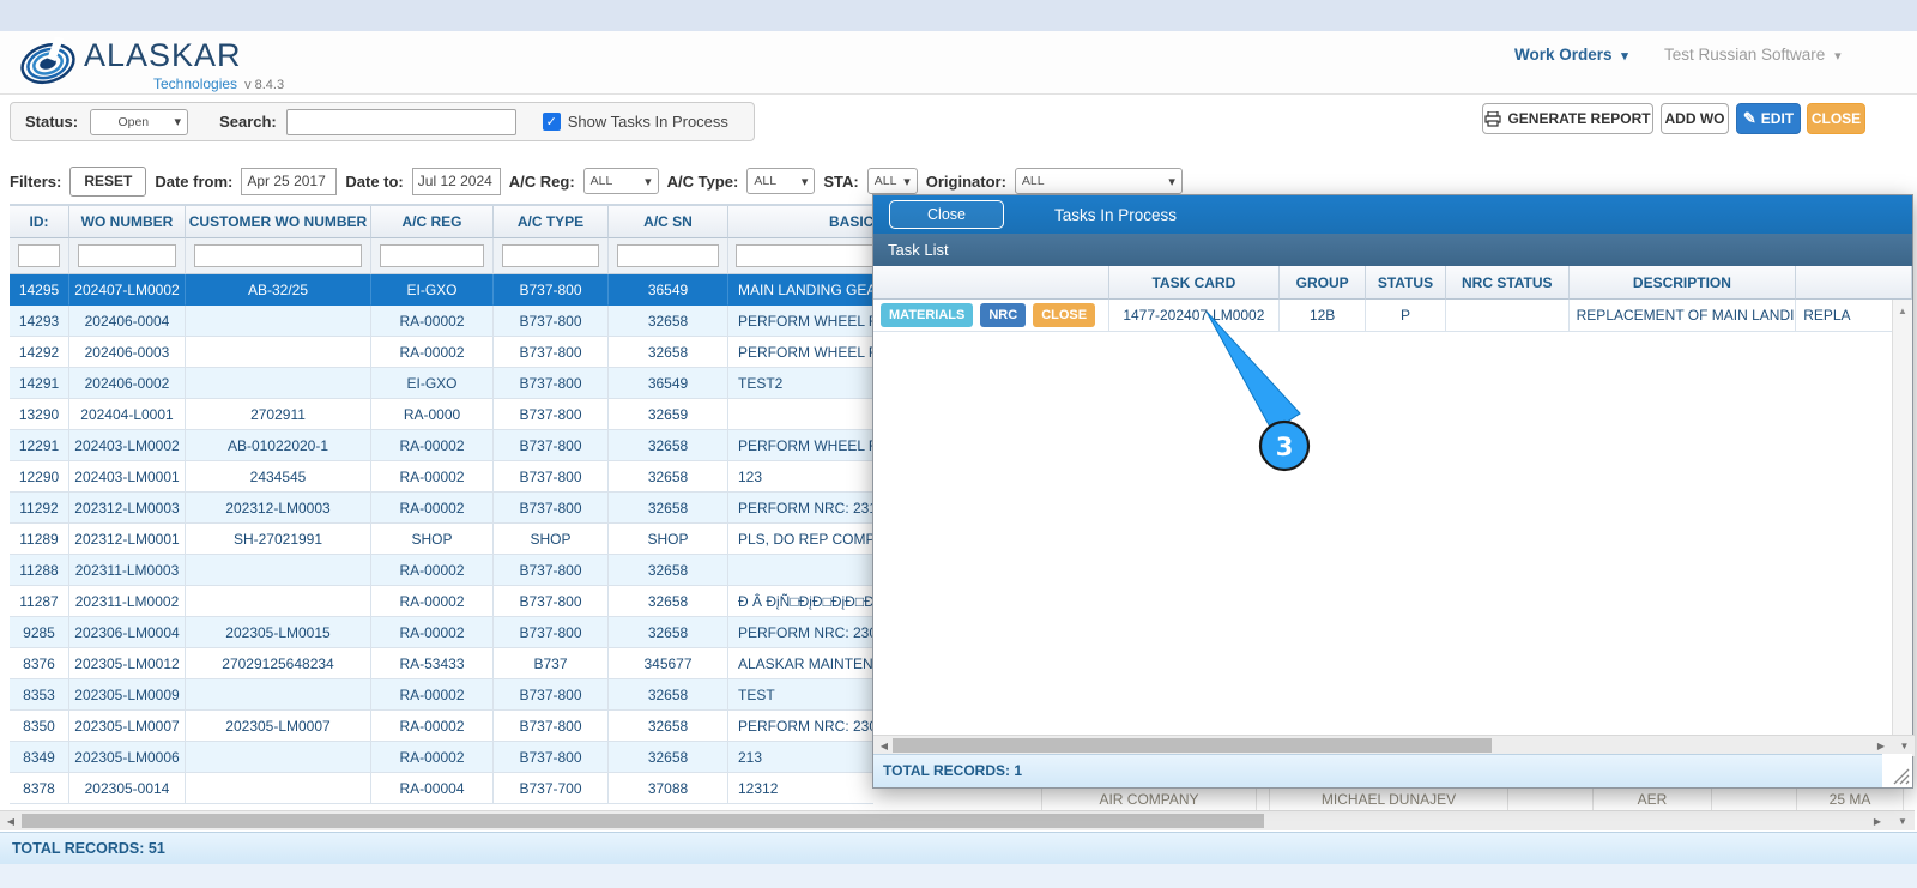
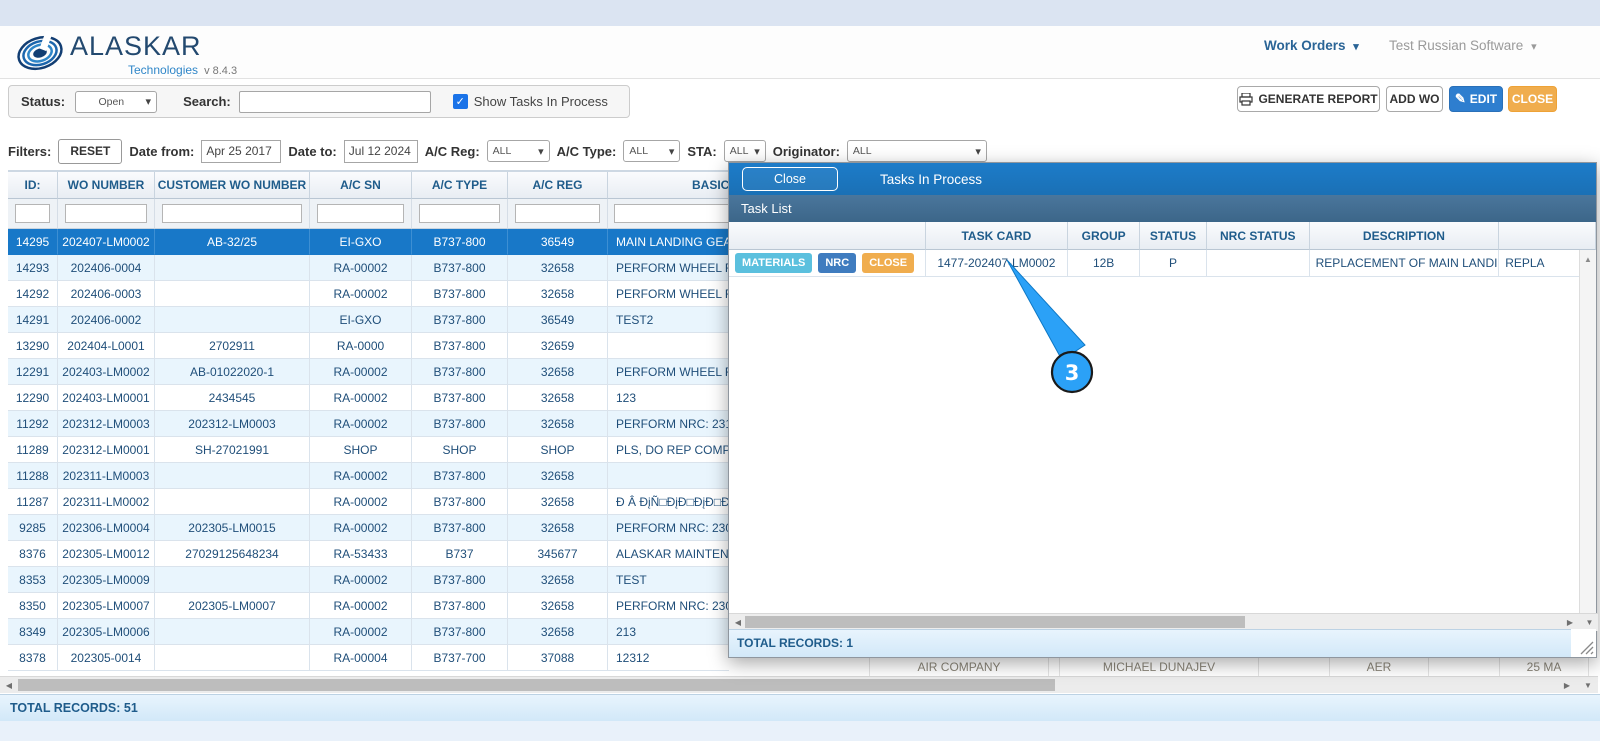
  ALASKAR
  Technologies v 8.4.3
  Work Orders ▾
  Test Russian Software ▾
  Status:
  Open
  ▾
  Search:
  ✓
  Show Tasks In Process
  GENERATE REPORT
  ADD WO
  ✎
  EDIT
  CLOSE
  Filters:
  RESET
  Date from:
  Apr 25 2017
  Date to:
  Jul 12 2024
  A/C Reg:
  ALL
  ▾
  A/C Type:
  ALL
  ▾
  STA:
  ALL
  ▾
  Originator:
  ALL
  ▾
  ID:
  WO NUMBER
  CUSTOMER WO NUMBER
- A/C REG
+ A/C SN
  A/C TYPE
- A/C SN
+ A/C REG
  BASIC
  14295
  202407-LM0002
  AB-32/25
  EI-GXO
  B737-800
  36549
  MAIN LANDING GE
  14293
  202406-0004
  RA-00002
  B737-800
  32658
  PERFORM WHEEL
  14292
  202406-0003
  RA-00002
  B737-800
  32658
  PERFORM WHEEL
  14291
  202406-0002
  EI-GXO
  B737-800
  36549
  TEST2
  13290
  202404-L0001
  2702911
  RA-0000
  B737-800
  32659
  12291
  202403-LM0002
  AB-01022020-1
  RA-00002
  B737-800
  32658
  PERFORM WHEEL
  12290
  202403-LM0001
  2434545
  RA-00002
  B737-800
  32658
  123
  11292
  202312-LM0003
  202312-LM0003
  RA-00002
  B737-800
  32658
  PERFORM NRC: 23
  11289
  202312-LM0001
  SH-27021991
  SHOP
  SHOP
  SHOP
  PLS, DO REP COMP
  11288
  202311-LM0003
  RA-00002
  B737-800
  32658
  11287
  202311-LM0002
  RA-00002
  B737-800
  32658
  Ð Â ÐįÑ□ÐįÐ□ÐįÐ□Ð
  9285
  202306-LM0004
  202305-LM0015
  RA-00002
  B737-800
  32658
  PERFORM NRC: 23
  8376
  202305-LM0012
  27029125648234
  RA-53433
  B737
  345677
  ALASKAR MAINTEN
  8353
  202305-LM0009
  RA-00002
  B737-800
  32658
  TEST
  8350
  202305-LM0007
  202305-LM0007
  RA-00002
  B737-800
  32658
  PERFORM NRC: 23
  8349
  202305-LM0006
  RA-00002
  B737-800
  32658
  213
  8378
  202305-0014
  RA-00004
  B737-700
  37088
  12312
  ◀
  ▶
  ▼
  AIR COMPANY
  MICHAEL DUNAJEV
  AER
  25 MA
  TOTAL RECORDS: 51
  Close
  Tasks In Process
  Task List
  TASK CARD
  GROUP
  STATUS
  NRC STATUS
  DESCRIPTION
  MATERIALS
  NRC
  CLOSE
  1477-202407LM0002
  12B
  P
  REPLACEMENT OF MAIN LANDI
  REPLA
  ▲
  ◀
  ▶
  ▼
  TOTAL RECORDS: 1
  3
